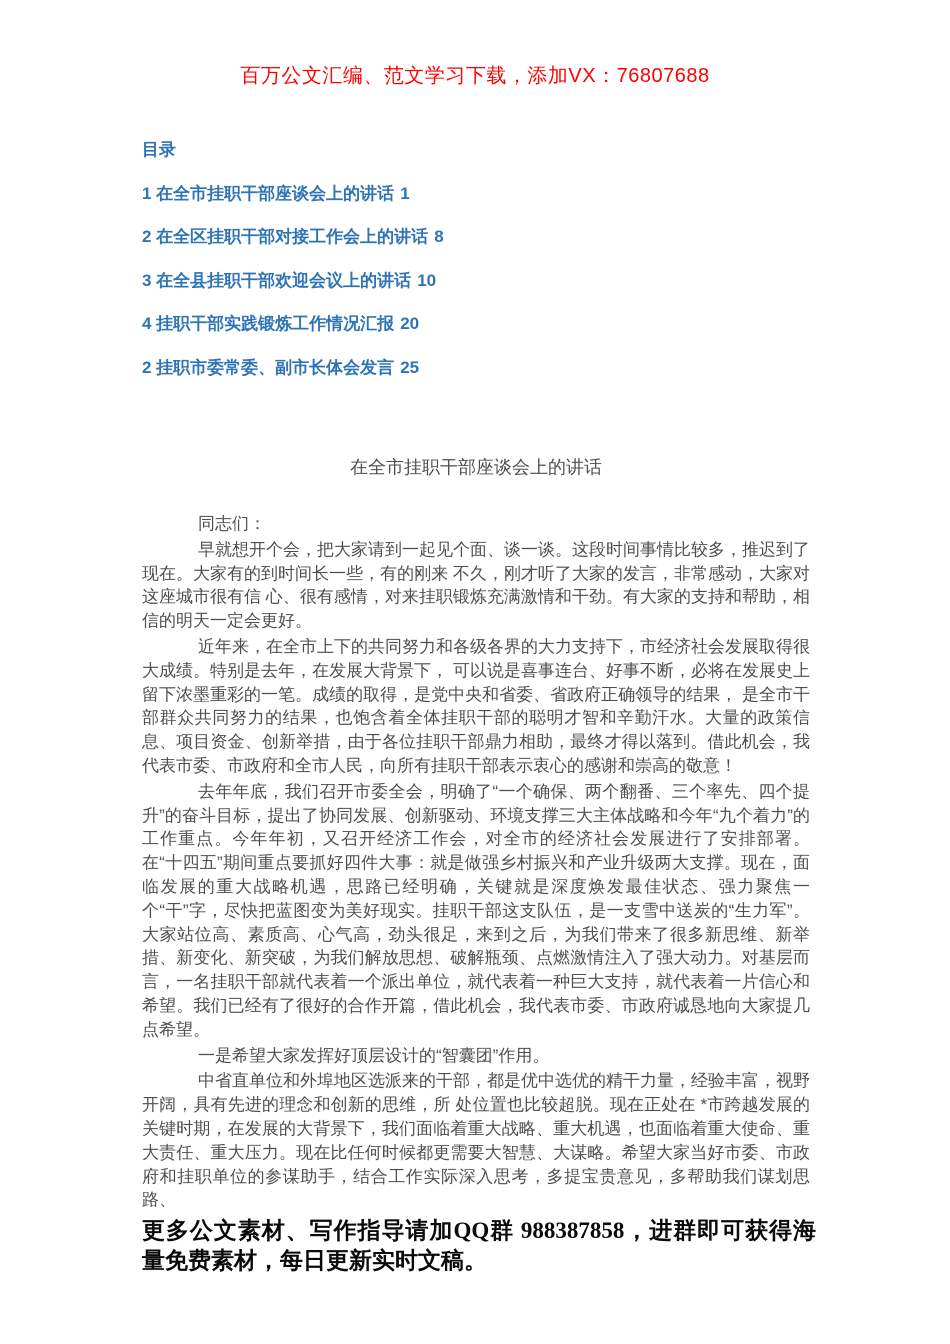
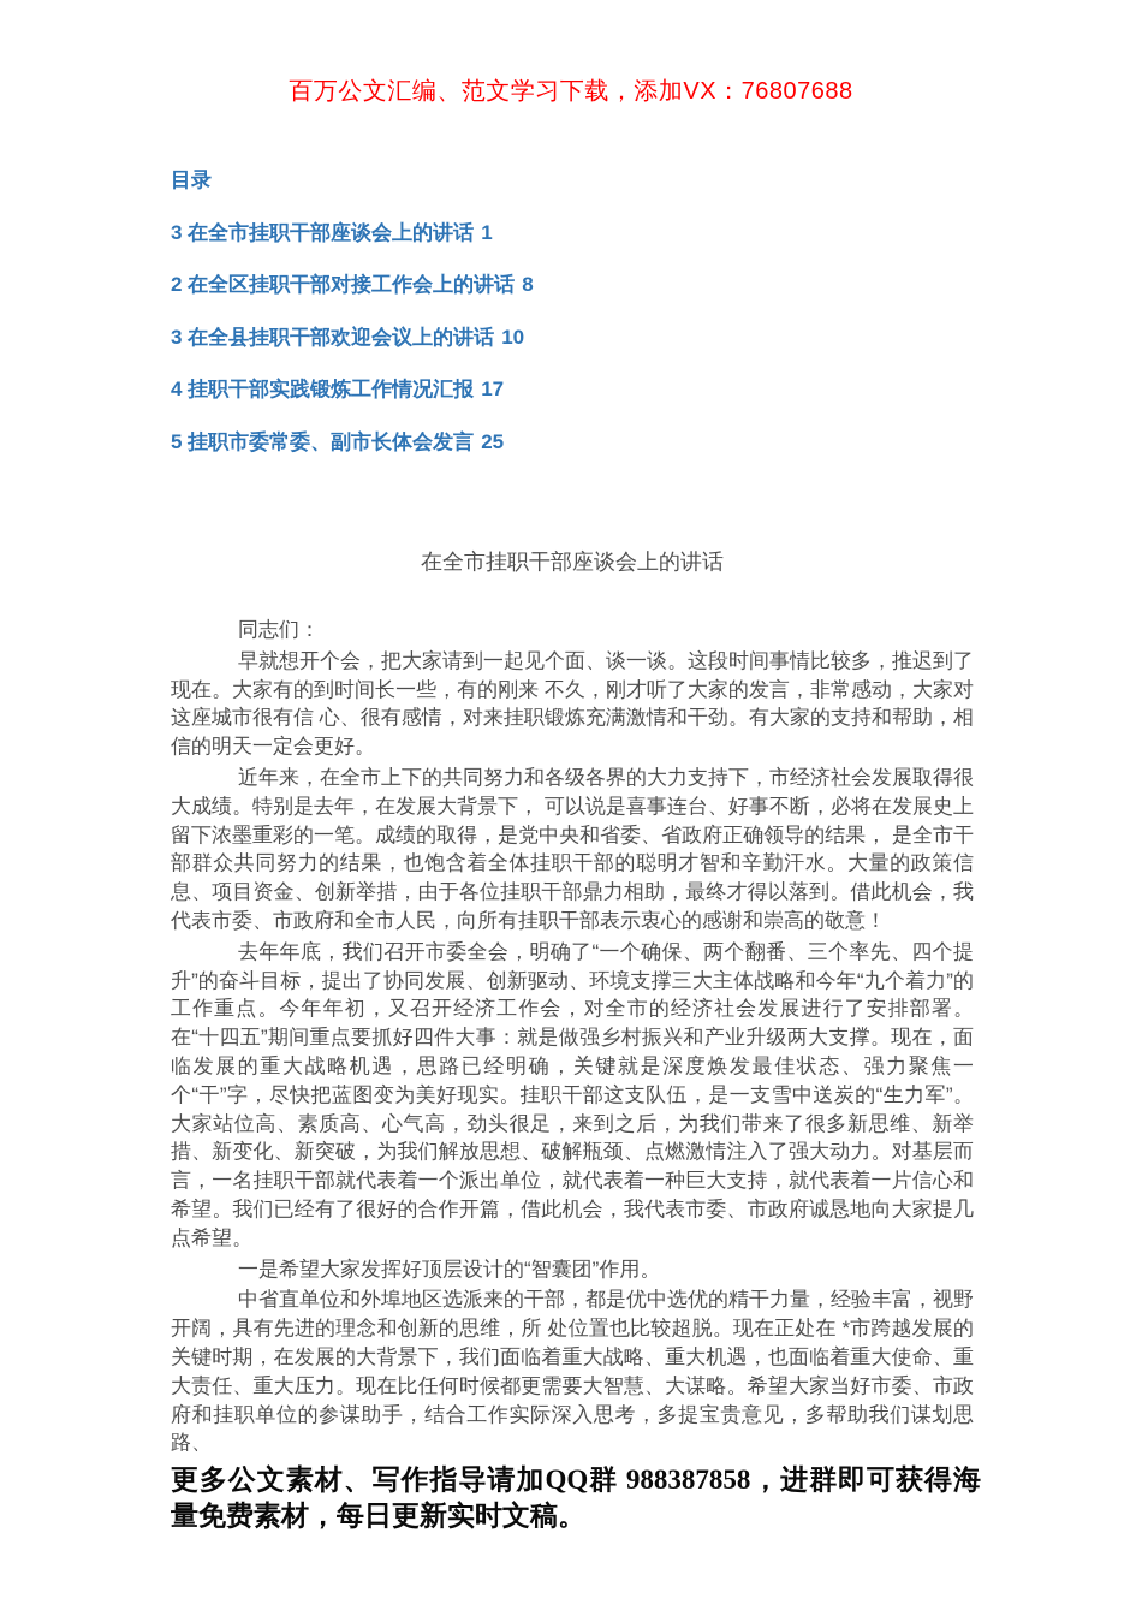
  百万公文汇编、范文学习下载，添加VX：76807688
  目录
- 1 在全市挂职干部座谈会上的讲话 1
+ 3 在全市挂职干部座谈会上的讲话 1
  2 在全区挂职干部对接工作会上的讲话 8
  3 在全县挂职干部欢迎会议上的讲话 10
- 4 挂职干部实践锻炼工作情况汇报 20
+ 4 挂职干部实践锻炼工作情况汇报 17
- 2 挂职市委常委、副市长体会发言 25
+ 5 挂职市委常委、副市长体会发言 25
  在全市挂职干部座谈会上的讲话
  同志们：
  早就想开个会，把大家请到一起见个面、谈一谈。这段时间事情比较多，推迟到了现在。大家有的到时间长一些，有的刚来 不久，刚才听了大家的发言，非常感动，大家对这座城市很有信 心、很有感情，对来挂职锻炼充满激情和干劲。有大家的支持和帮助，相信的明天一定会更好。
  近年来，在全市上下的共同努力和各级各界的大力支持下，市经济社会发展取得很大成绩。特别是去年，在发展大背景下， 可以说是喜事连台、好事不断，必将在发展史上留下浓墨重彩的一笔。成绩的取得，是党中央和省委、省政府正确领导的结果， 是全市干部群众共同努力的结果，也饱含着全体挂职干部的聪明才智和辛勤汗水。大量的政策信息、项目资金、创新举措，由于各位挂职干部鼎力相助，最终才得以落到。借此机会，我代表市委、市政府和全市人民，向所有挂职干部表示衷心的感谢和崇高的敬意！
  去年年底，我们召开市委全会，明确了“一个确保、两个翻番、三个率先、四个提升”的奋斗目标，提出了协同发展、创新驱动、环境支撑三大主体战略和今年“九个着力”的工作重点。今年年初，又召开经济工作会，对全市的经济社会发展进行了安排部署。在“十四五”期间重点要抓好四件大事：就是做强乡村振兴和产业升级两大支撑。现在，面临发展的重大战略机遇，思路已经明确，关键就是深度焕发最佳状态、强力聚焦一个“干”字，尽快把蓝图变为美好现实。挂职干部这支队伍，是一支雪中送炭的“生力军”。大家站位高、素质高、心气高，劲头很足，来到之后，为我们带来了很多新思维、新举措、新变化、新突破，为我们解放思想、破解瓶颈、点燃激情注入了强大动力。对基层而言，一名挂职干部就代表着一个派出单位，就代表着一种巨大支持，就代表着一片信心和希望。我们已经有了很好的合作开篇，借此机会，我代表市委、市政府诚恳地向大家提几点希望。
  一是希望大家发挥好顶层设计的“智囊团”作用。
  中省直单位和外埠地区选派来的干部，都是优中选优的精干力量，经验丰富，视野开阔，具有先进的理念和创新的思维，所 处位置也比较超脱。现在正处在 *市跨越发展的关键时期，在发展的大背景下，我们面临着重大战略、重大机遇，也面临着重大使命、重大责任、重大压力。现在比任何时候都更需要大智慧、大谋略。希望大家当好市委、市政府和挂职单位的参谋助手，结合工作实际深入思考，多提宝贵意见，多帮助我们谋划思路、
  更多公文素材、写作指导请加QQ群 988387858，进群即可获得海量免费素材，每日更新实时文稿。
